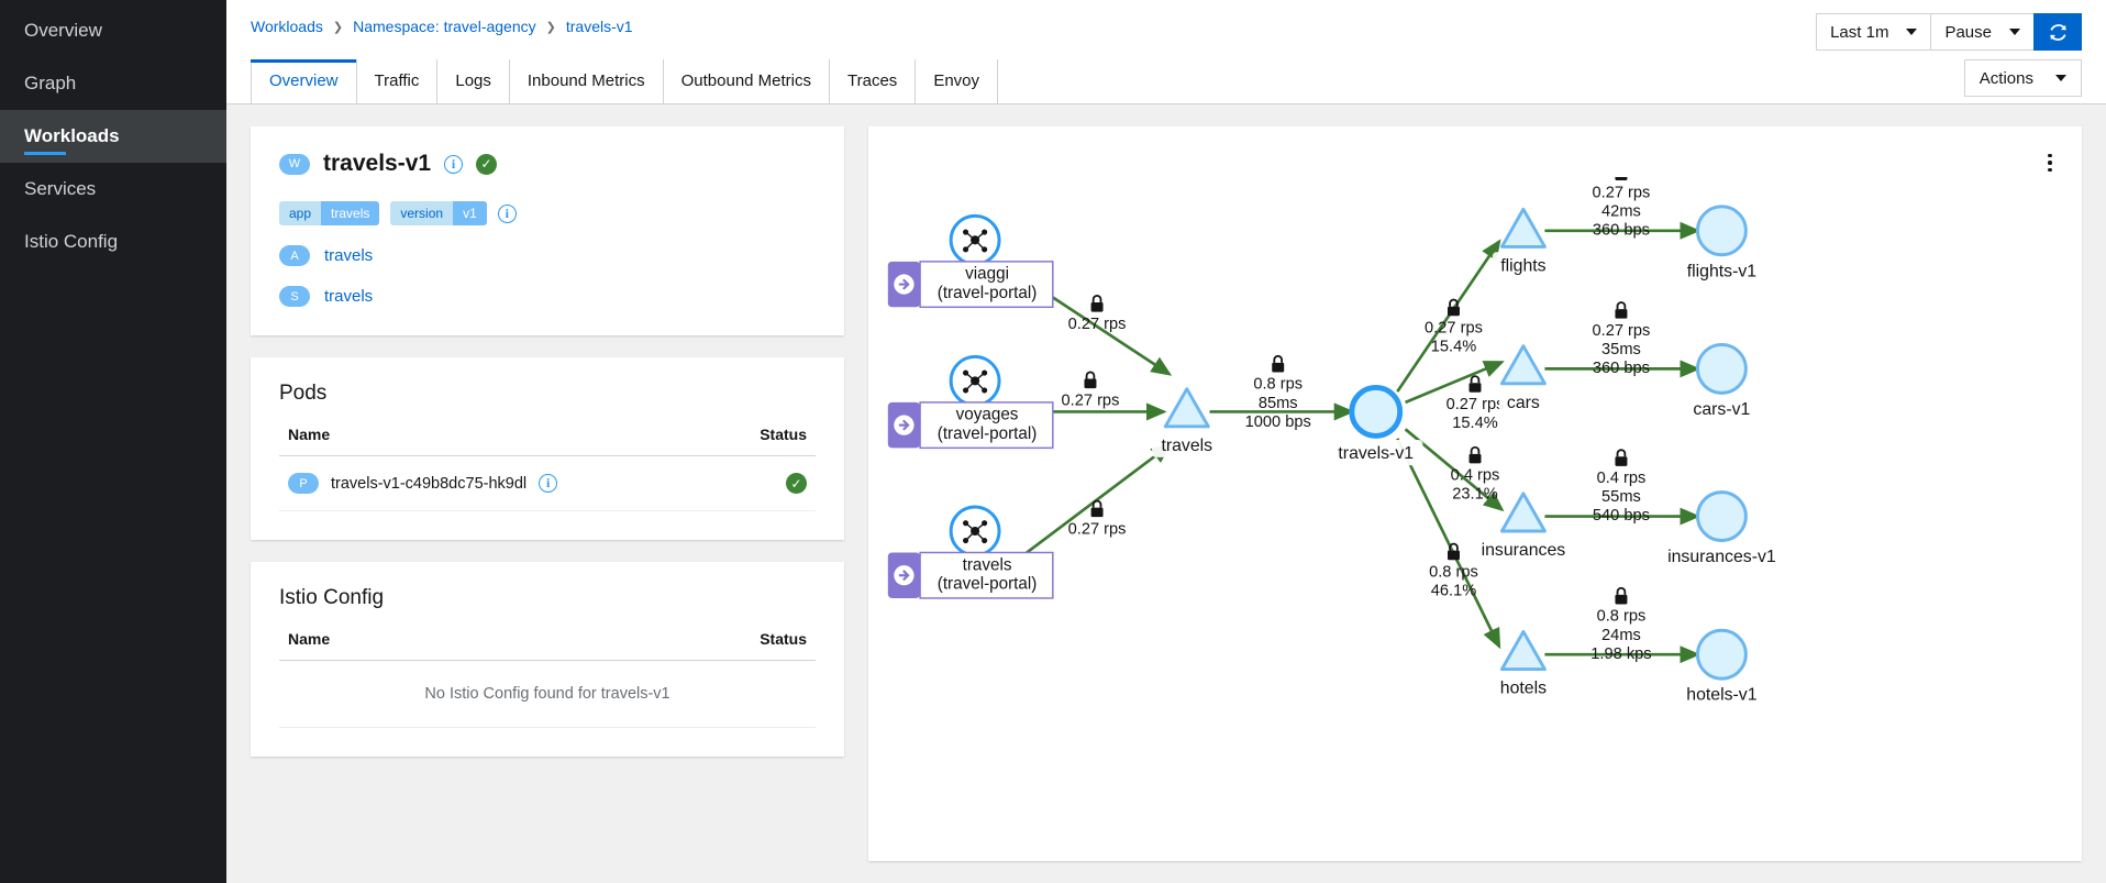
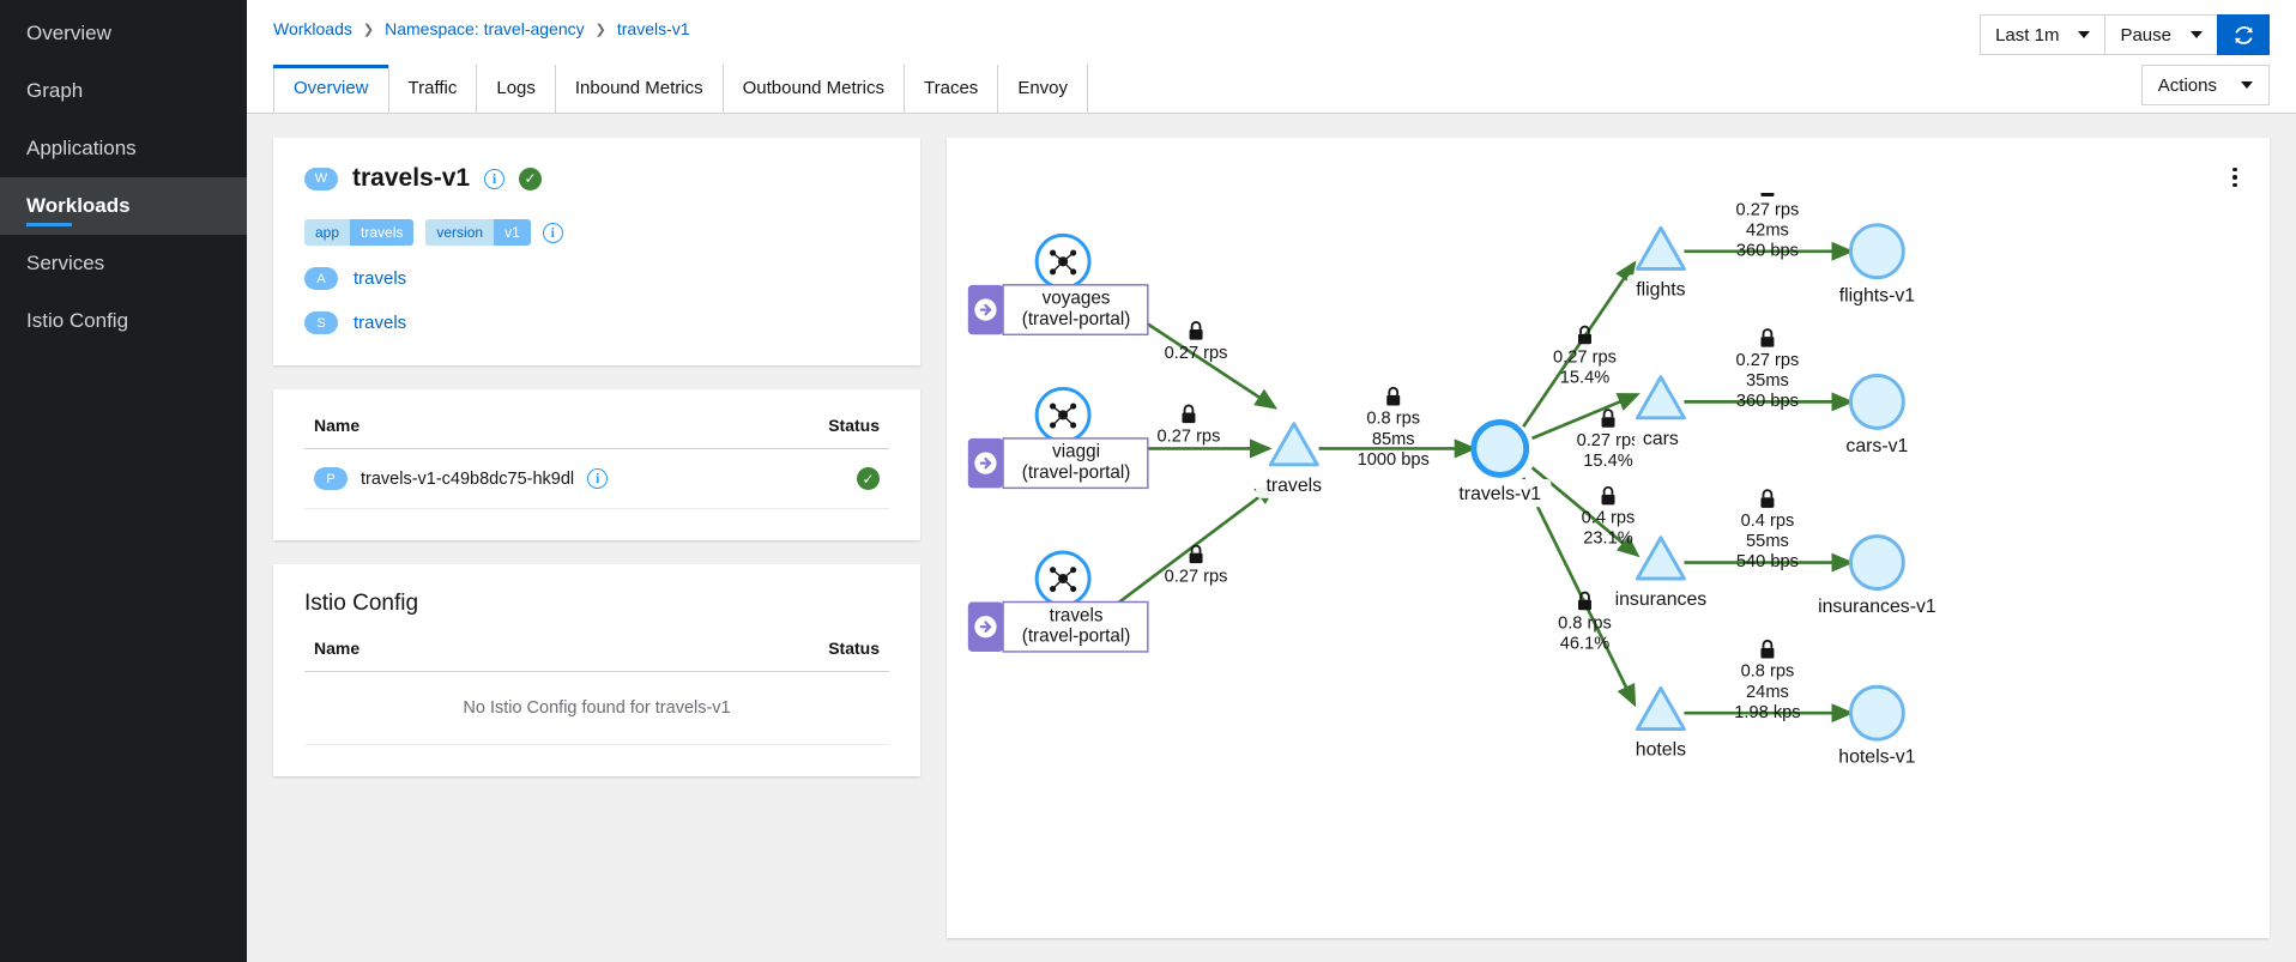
  Overview
  Graph
+ Applications
  Workloads
  Services
  Istio Config
  Workloads
  ❯
  Namespace: travel-agency
  ❯
  travels-v1
  Overview
  Traffic
  Logs
  Inbound Metrics
  Outbound Metrics
  Traces
  Envoy
  Last 1m
  Pause
  Actions
  W
  travels-v1
  i
  ✓
  app
  travels
  version
  v1
  i
  A
  travels
  S
  travels
- Pods
  Name	Status
  P travels-v1-c49b8dc75-hk9dl i	✓
  Istio Config
  Name	Status
  No Istio Config found for travels-v1
  0.27 rps
  0.27 rps
  0.27 rps
  0.8 rps
  85ms
  1000 bps
  0.27 rps
  15.4%
  0.27 rp
  15.4%
  0.4 rps
  23.1%
  0.8 rps
  46.1%
  0.27 rps
  42ms
  360 bps
  0.27 rps
  35ms
  360 bps
  0.4 rps
  55ms
  540 bps
  0.8 rps
  24ms
  1.98 kps
- viaggi
+ voyages
  (travel-portal)
- voyages
+ viaggi
  (travel-portal)
  travels
  (travel-portal)
  travels
  travels-v1
  flights
  flights-v1
  cars
  cars-v1
  insurances
  insurances-v1
  hotels
  hotels-v1
